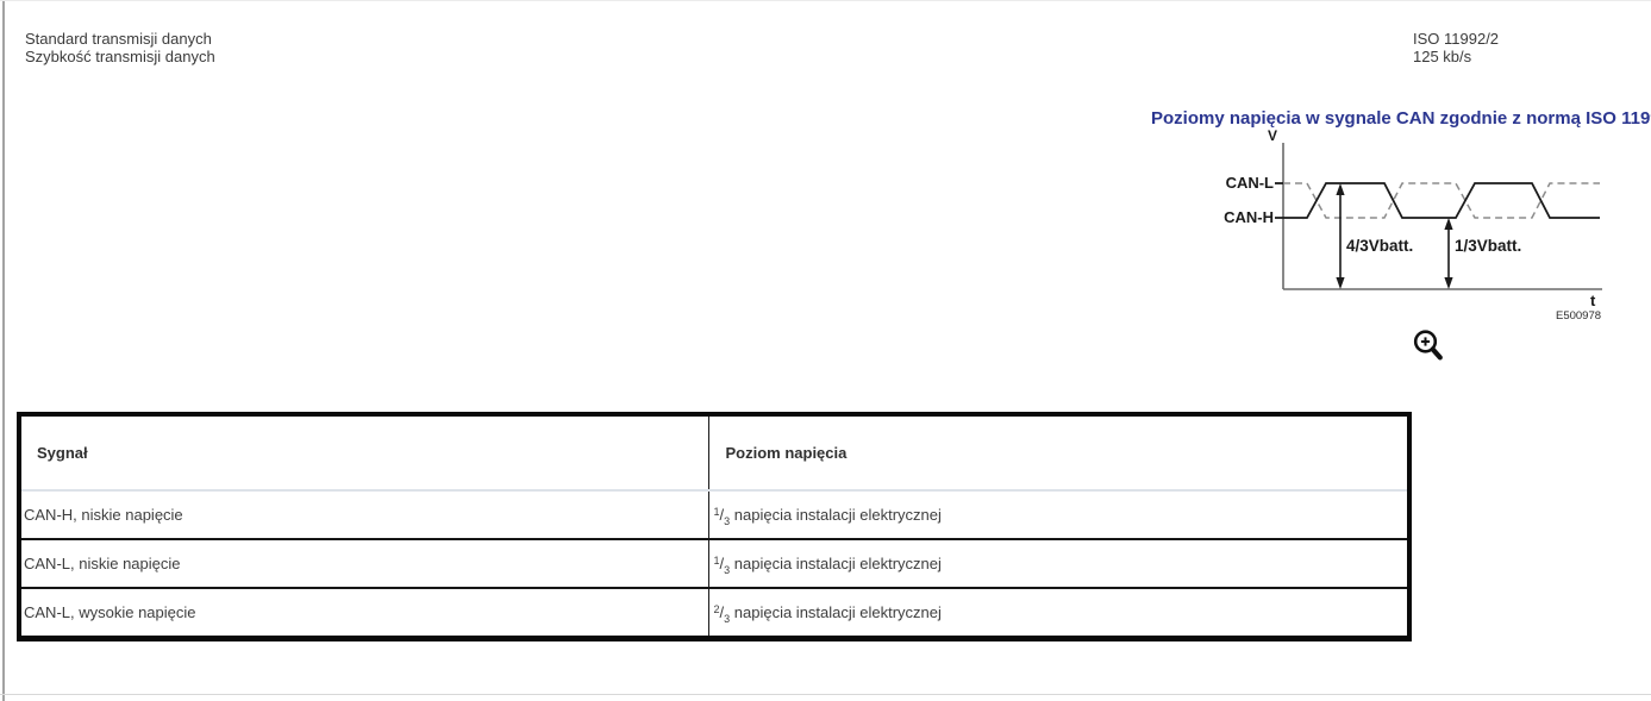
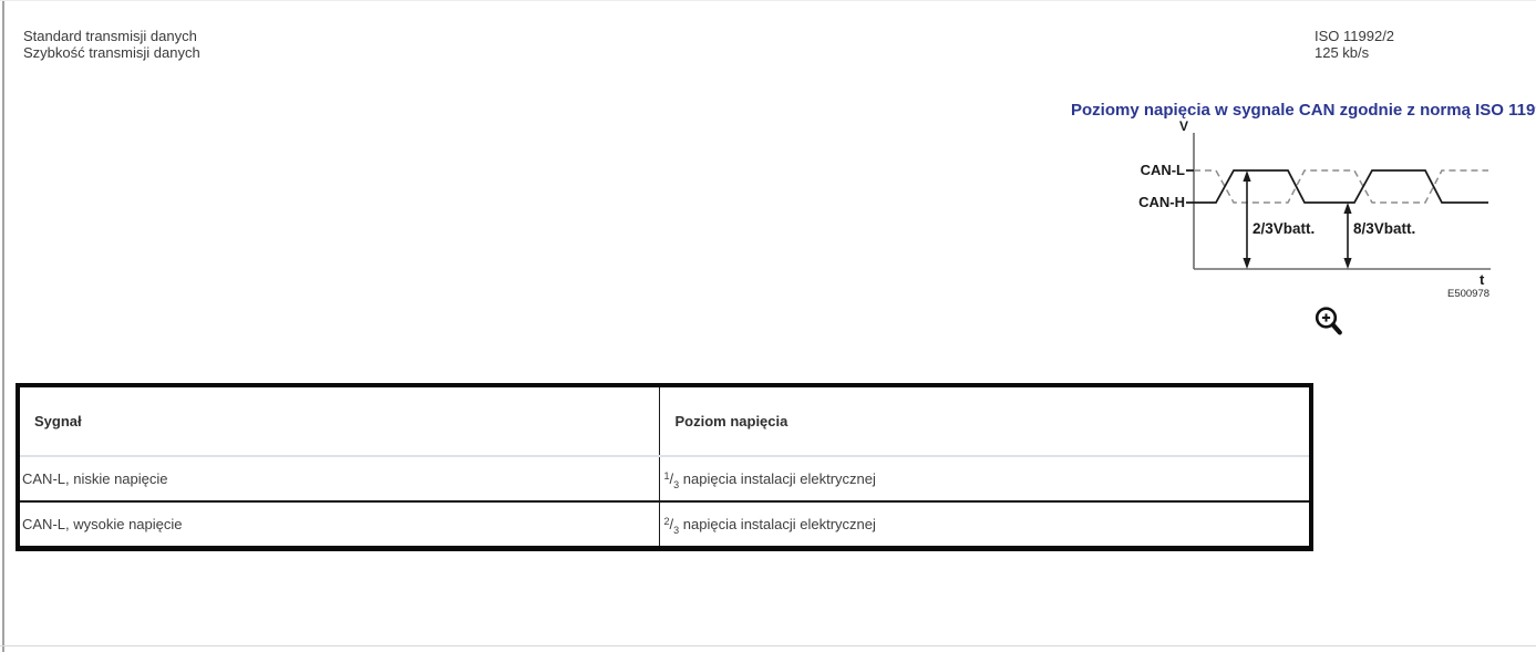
  Standard transmisji danych
  Szybkość transmisji danych
  ISO 11992/2
  125 kb/s
  Poziomy napięcia w sygnale CAN zgodnie z normą ISO 119
  V
  t
  CAN-L
  CAN-H
- 4/3Vbatt.
+ 2/3Vbatt.
- 1/3Vbatt.
+ 8/3Vbatt.
  E500978
  Sygnał	Poziom napięcia
- CAN-H, niskie napięcie	1/3 napięcia instalacji elektrycznej
  CAN-L, niskie napięcie	1/3 napięcia instalacji elektrycznej
  CAN-L, wysokie napięcie	2/3 napięcia instalacji elektrycznej
